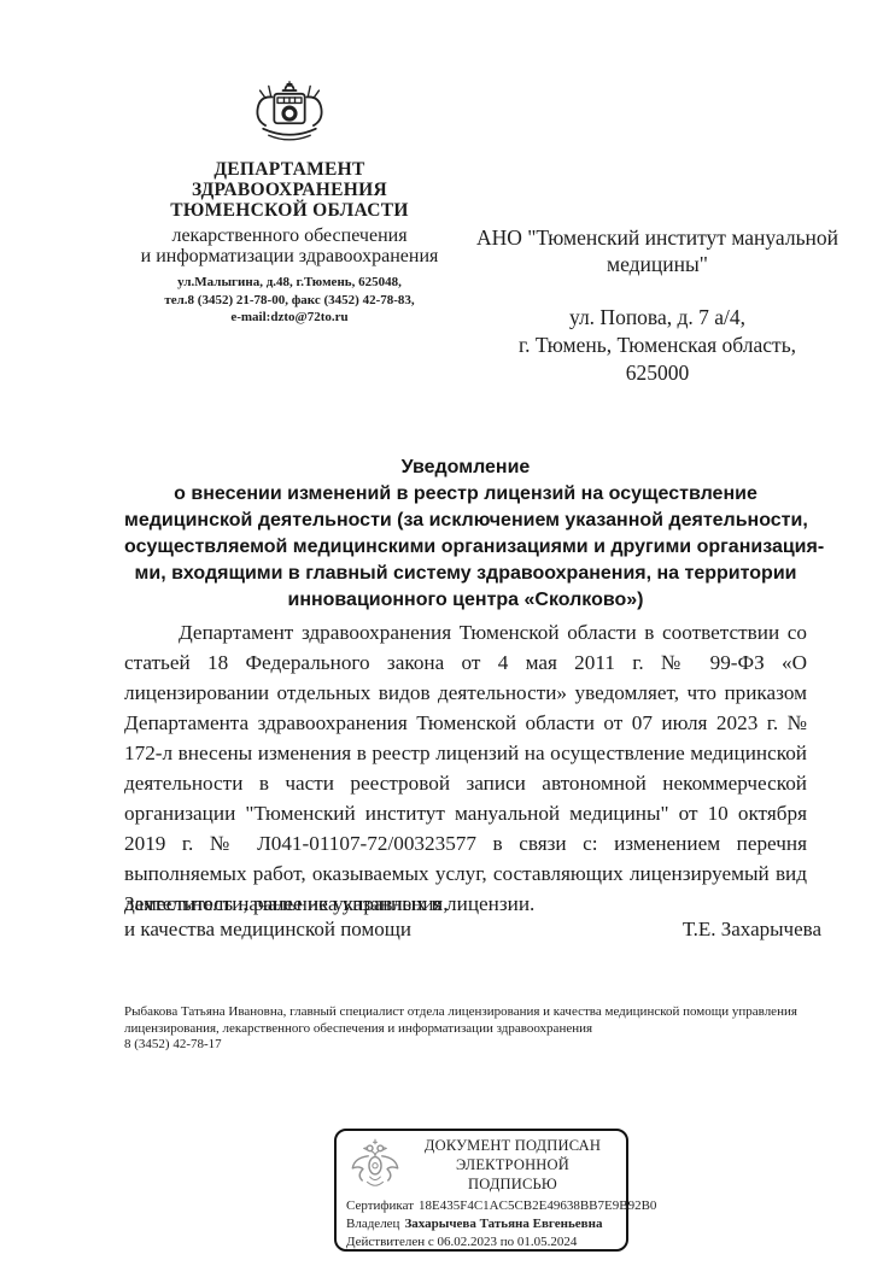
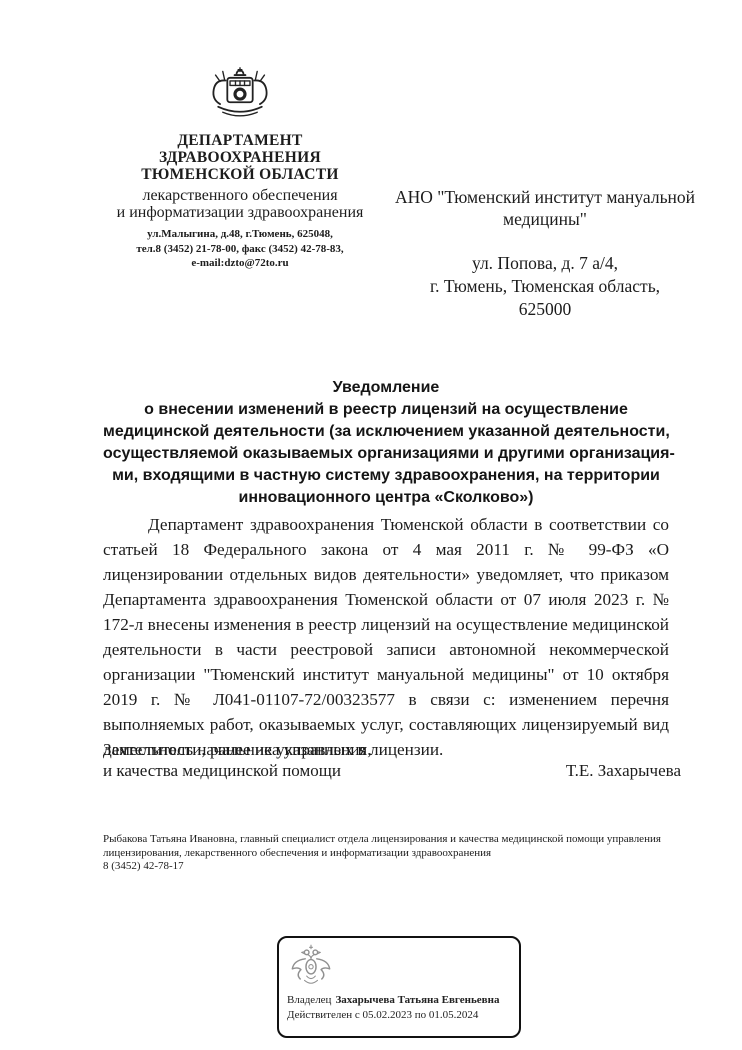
  ДЕПАРТАМЕНТ
  ЗДРАВООХРАНЕНИЯ
  ТЮМЕНСКОЙ ОБЛАСТИ
  лекарственного обеспечения
  и информатизации здравоохранения
  ул.Малыгина, д.48, г.Тюмень, 625048,
  тел.8 (3452) 21-78-00, факс (3452) 42-78-83,
  e-mail:dzto@72to.ru
  АНО "Тюменский институт мануальной
  медицины"
  ул. Попова, д. 7 а/4,
  г. Тюмень, Тюменская область,
  625000
  Уведомление
  о внесении изменений в реестр лицензий на осуществление
  медицинской деятельности (за исключением указанной деятельности,
- осуществляемой медицинскими организациями и другими организация-
+ осуществляемой оказываемых организациями и другими организация-
- ми, входящими в главный систему здравоохранения, на территории
+ ми, входящими в частную систему здравоохранения, на территории
  инновационного центра «Сколково»)
  Департамент здравоохранения Тюменской области в соответствии со статьей 18 Федерального закона от 4 мая 2011 г. № 99-ФЗ «О лицензировании отдельных видов деятельности» уведомляет, что приказом Департамента здравоохранения Тюменской области от 07 июля 2023 г. № 172-л внесены изменения в реестр лицензий на осуществление медицинской деятельности в части реестровой записи автономной некоммерческой организации "Тюменский институт мануальной медицины" от 10 октября 2019 г. № Л041-01107-72/00323577 в связи с: изменением перечня выполняемых работ, оказываемых услуг, составляющих лицензируемый вид деятельности, ранее не указанных в лицензии.
  Заместитель начальника управления,
  и качества медицинской помощи
  Т.Е. Захарычева
  Рыбакова Татьяна Ивановна, главный специалист отдела лицензирования и качества медицинской помощи управления лицензирования, лекарственного обеспечения и информатизации здравоохранения
  8 (3452) 42-78-17
- ДОКУМЕНТ ПОДПИСАН
- ЭЛЕКТРОННОЙ ПОДПИСЬЮ
- Сертификат 18E435F4C1AC5CB2E49638BB7E9B92B0
  Владелец Захарычева Татьяна Евгеньевна
- Действителен с 06.02.2023 по 01.05.2024
+ Действителен с 05.02.2023 по 01.05.2024
